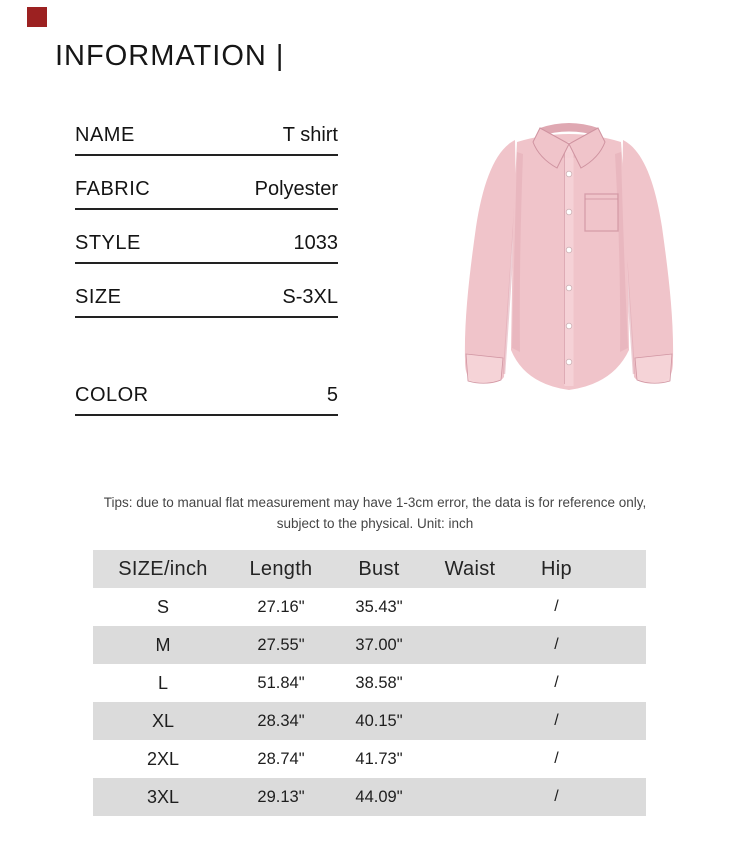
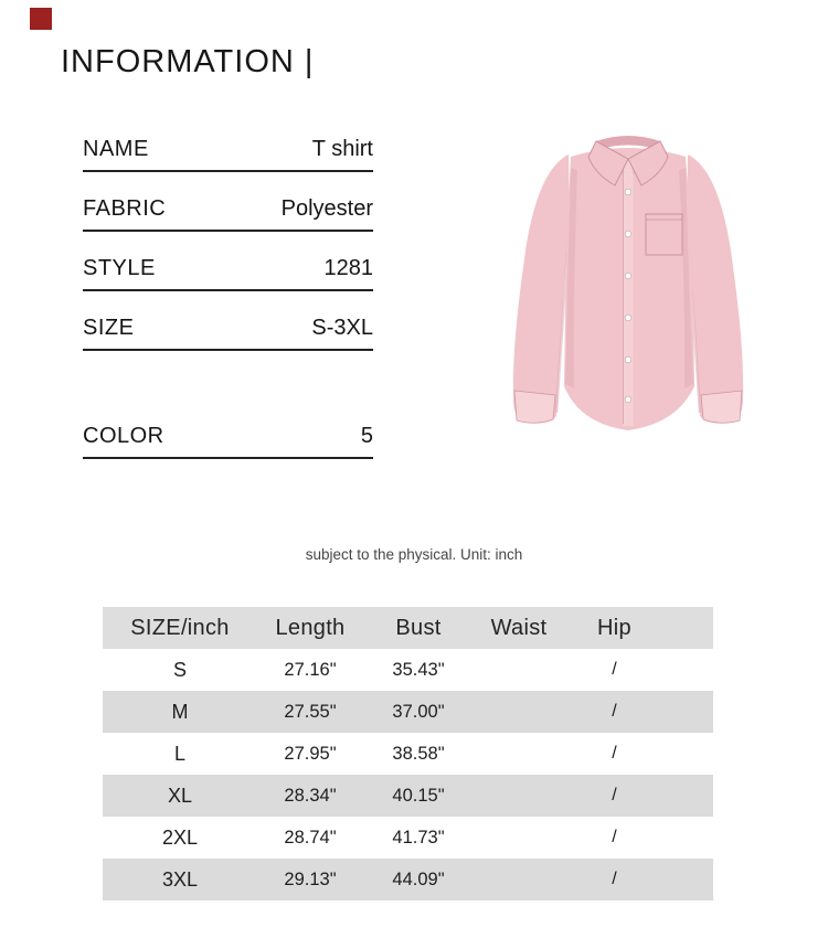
  INFORMATION |
  NAME
  T shirt
  FABRIC
  Polyester
  STYLE
- 1033
+ 1281
  SIZE
  S-3XL
  COLOR
  5
- Tips: due to manual flat measurement may have 1-3cm error, the data is for reference only,
  subject to the physical. Unit: inch
  SIZE/inch	Length	Bust	Waist	Hip
  S	27.16"	35.43"		/
  M	27.55"	37.00"		/
- L	51.84"	38.58"		/
+ L	27.95"	38.58"		/
  XL	28.34"	40.15"		/
  2XL	28.74"	41.73"		/
  3XL	29.13"	44.09"		/
